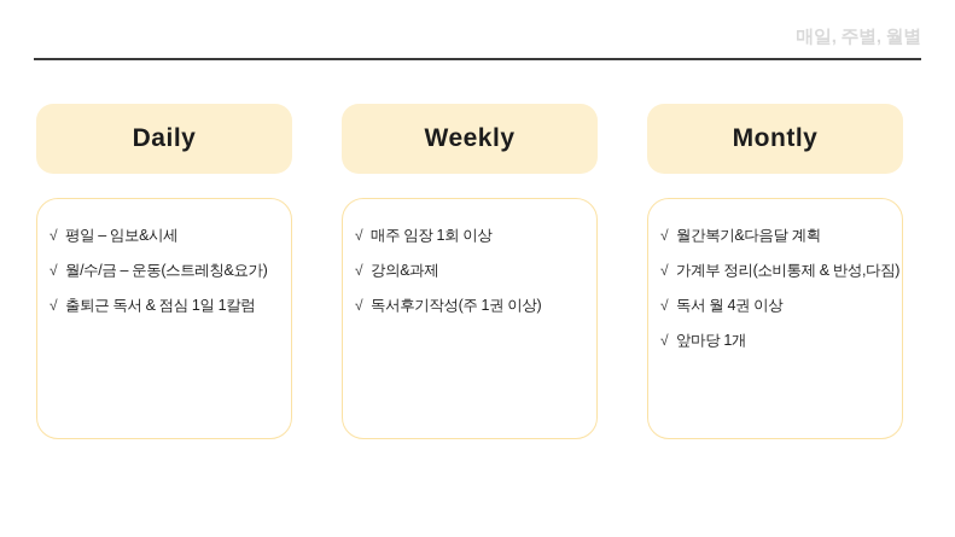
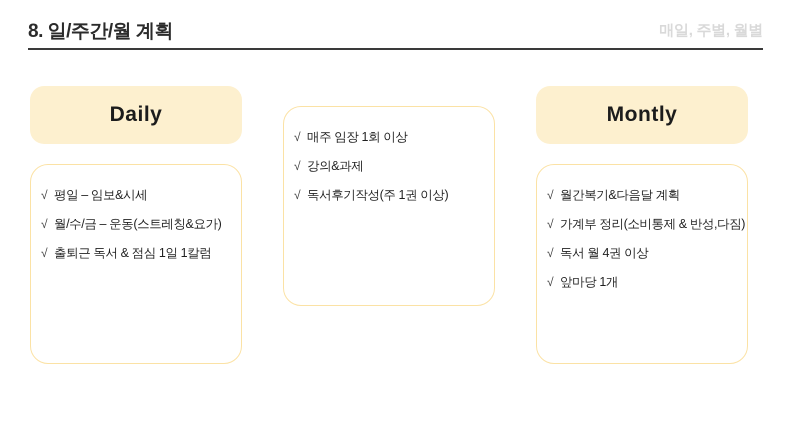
+ 8. 일/주간/월 계획
  매일, 주별, 월별
  Daily
  √
  평일 – 임보&시세
  √
  월/수/금 – 운동(스트레칭&요가)
  √
  출퇴근 독서 & 점심 1일 1칼럼
- Weekly
  √
  매주 임장 1회 이상
  √
  강의&과제
  √
  독서후기작성(주 1권 이상)
  Montly
  √
  월간복기&다음달 계획
  √
  가계부 정리(소비통제 & 반성,다짐)
  √
  독서 월 4권 이상
  √
  앞마당 1개
